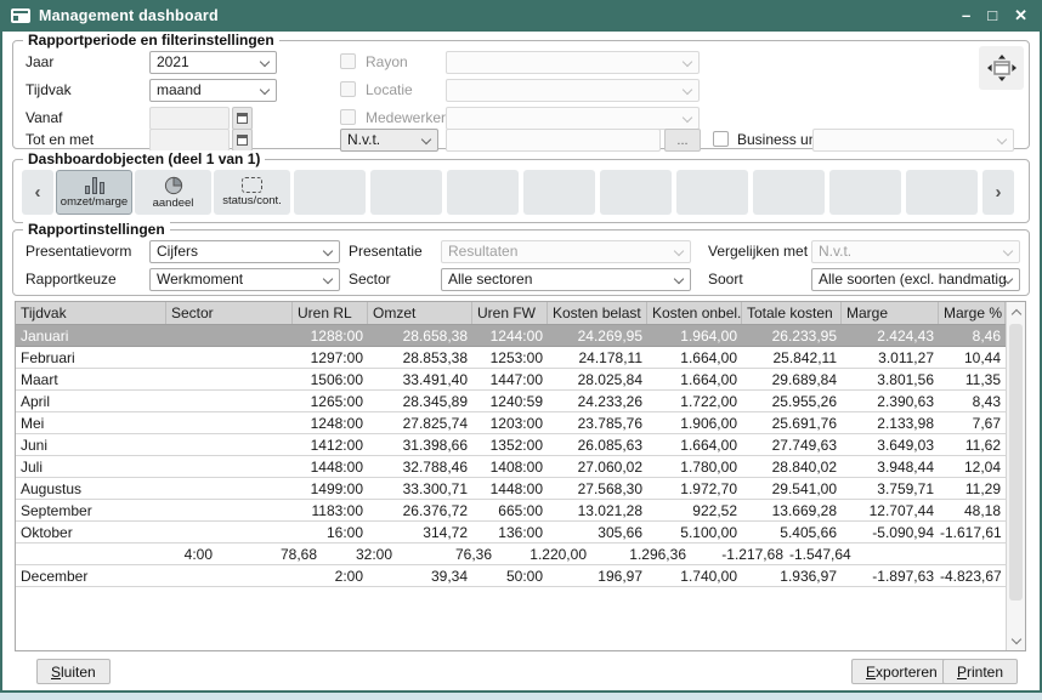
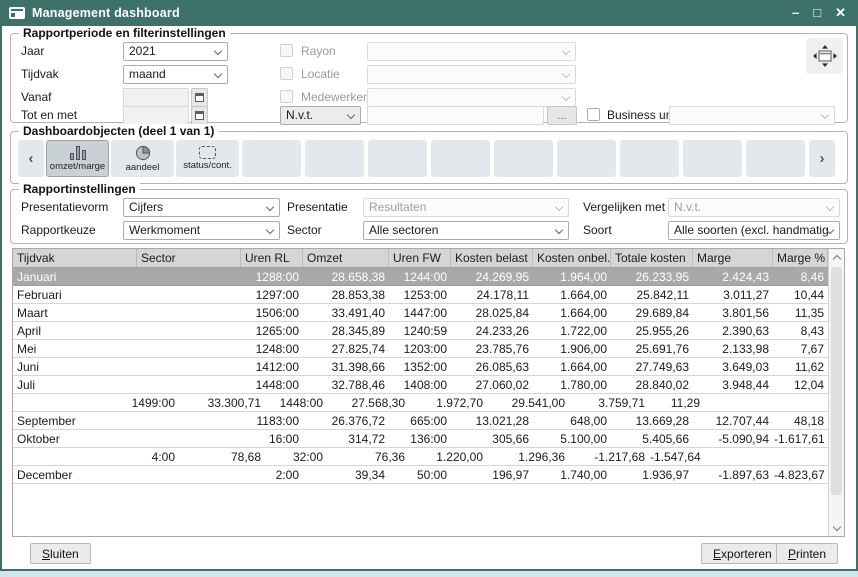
  Management dashboard
  –
  □
  ✕
  Rapportperiode en filterinstellingen
  Jaar
  Tijdvak
  Vanaf
  Tot en met
  2021
  maand
  Rayon
  Locatie
  Medewerker
  N.v.t.
  ...
  Business u
  Dashboardobjecten (deel 1 van 1)
  ‹
  omzet/marge
  aandeel
  status/cont.
  ›
  Rapportinstellingen
  Presentatievorm
  Cijfers
  Rapportkeuze
  Werkmoment
  Presentatie
  Resultaten
  Sector
  Alle sectoren
  Vergelijken met
  N.v.t.
  Soort
  Alle soorten (excl. handmatig
  Tijdvak
  Sector
  Uren RL
  Omzet
  Uren FW
  Kosten belast
  Kosten onbel.
  Totale kosten
  Marge
  Marge %
  Januari
  1288:00
  28.658,38
  1244:00
  24.269,95
  1.964,00
  26.233,95
  2.424,43
  8,46
  Februari
  1297:00
  28.853,38
  1253:00
  24.178,11
  1.664,00
  25.842,11
  3.011,27
  10,44
  Maart
  1506:00
  33.491,40
  1447:00
  28.025,84
  1.664,00
  29.689,84
  3.801,56
  11,35
  April
  1265:00
  28.345,89
  1240:59
  24.233,26
  1.722,00
  25.955,26
  2.390,63
  8,43
  Mei
  1248:00
  27.825,74
  1203:00
  23.785,76
  1.906,00
  25.691,76
  2.133,98
  7,67
  Juni
  1412:00
  31.398,66
  1352:00
  26.085,63
  1.664,00
  27.749,63
  3.649,03
  11,62
  Juli
  1448:00
  32.788,46
  1408:00
  27.060,02
  1.780,00
  28.840,02
  3.948,44
  12,04
- Augustus
  1499:00
  33.300,71
  1448:00
  27.568,30
  1.972,70
  29.541,00
  3.759,71
  11,29
  September
  1183:00
  26.376,72
  665:00
  13.021,28
- 922,52
+ 648,00
  13.669,28
  12.707,44
  48,18
  Oktober
  16:00
  314,72
  136:00
  305,66
  5.100,00
  5.405,66
  -5.090,94
  -1.617,61
  4:00
  78,68
  32:00
  76,36
  1.220,00
  1.296,36
  -1.217,68
  -1.547,64
  December
  2:00
  39,34
  50:00
  196,97
  1.740,00
  1.936,97
  -1.897,63
  -4.823,67
  Sluiten
  Exporteren
  Printen
